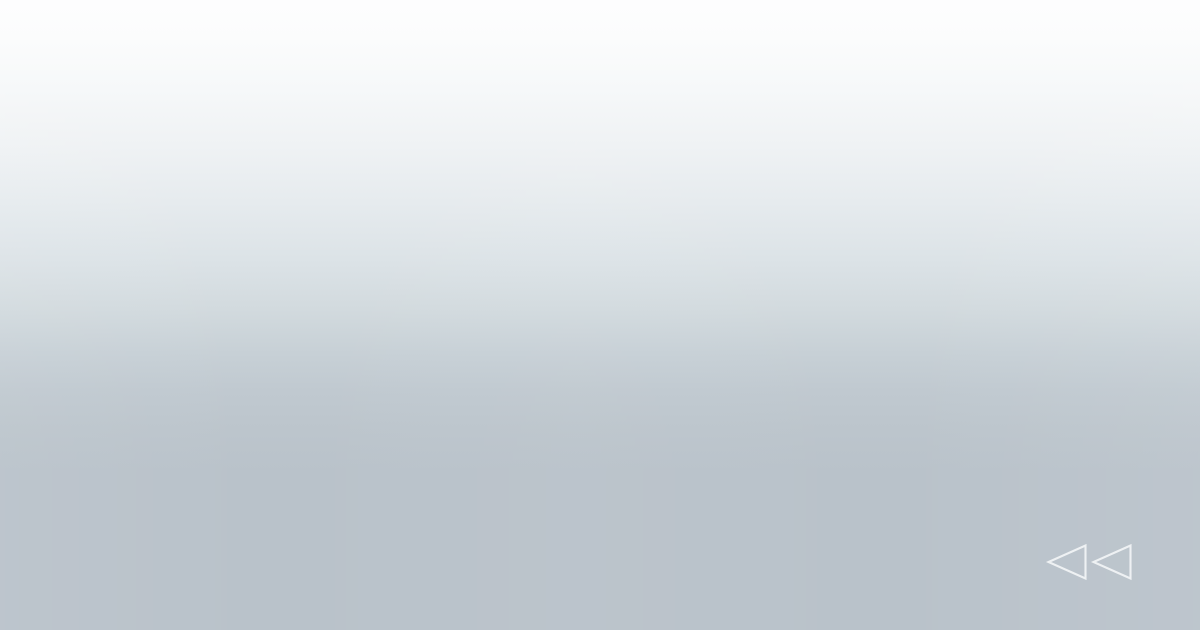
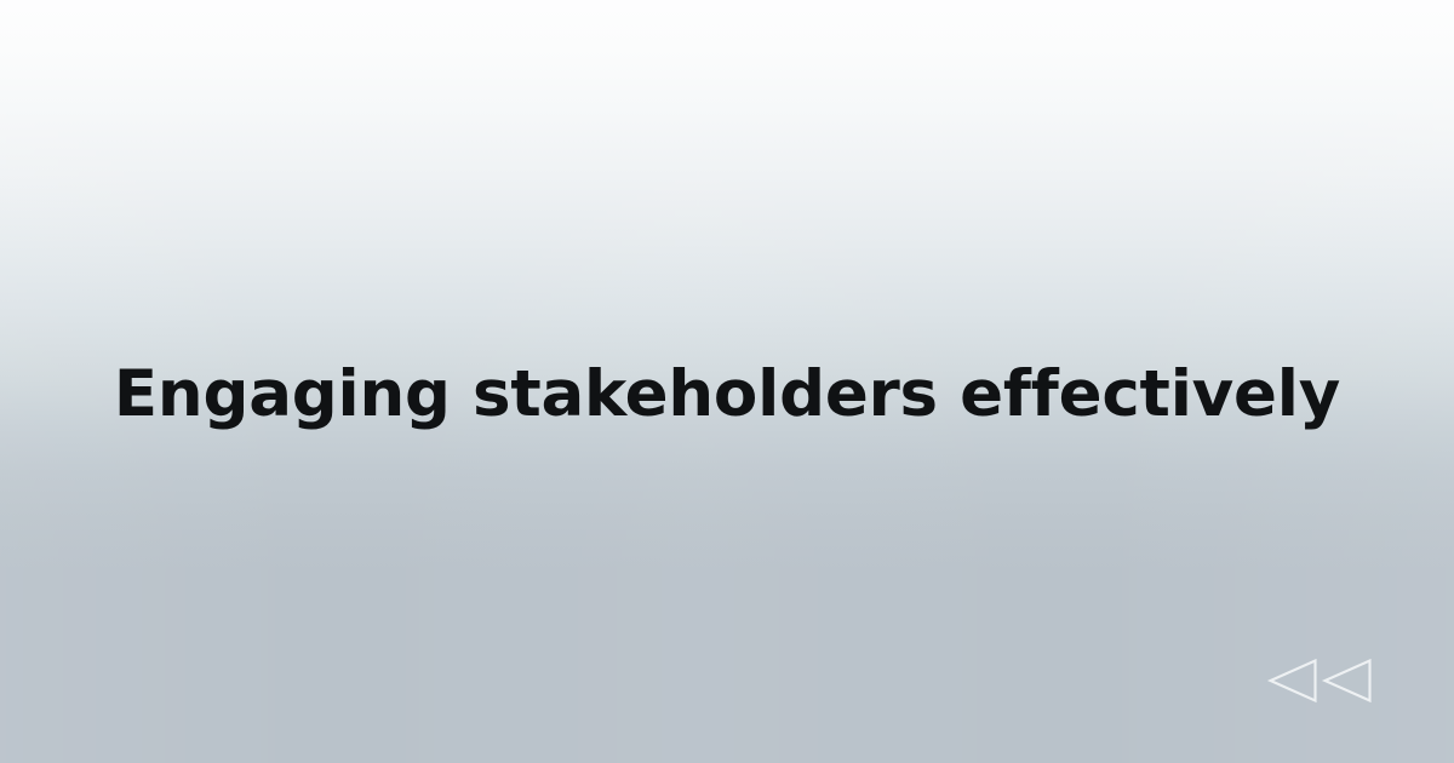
+ Engaging stakeholders effectively
